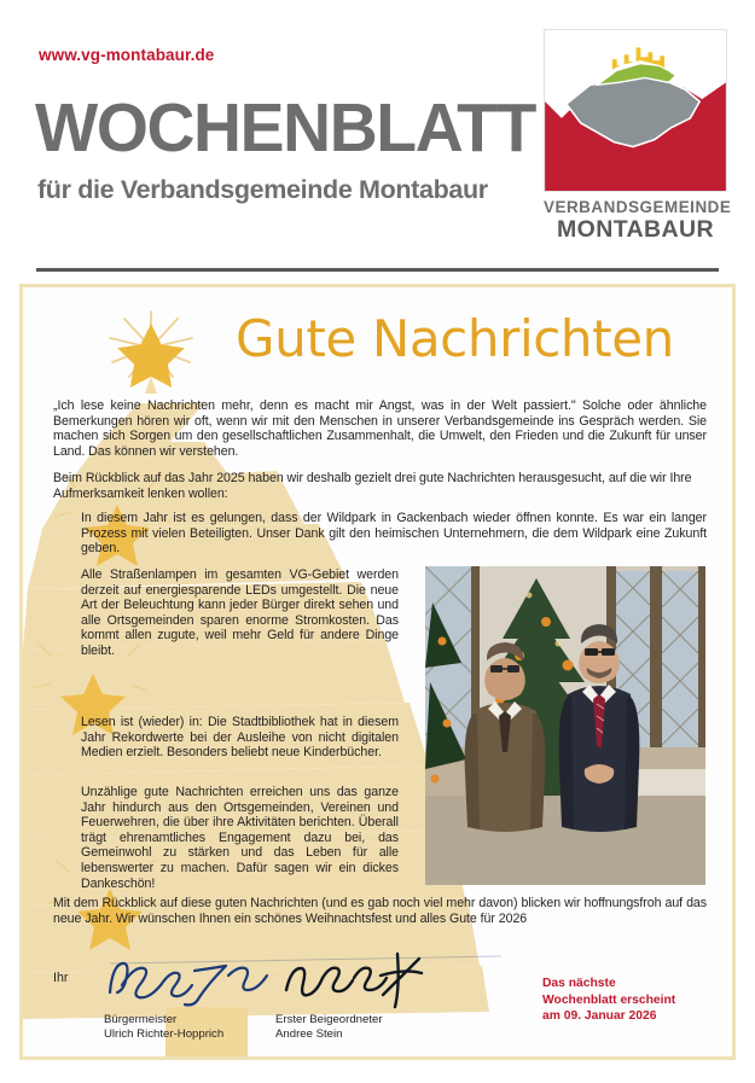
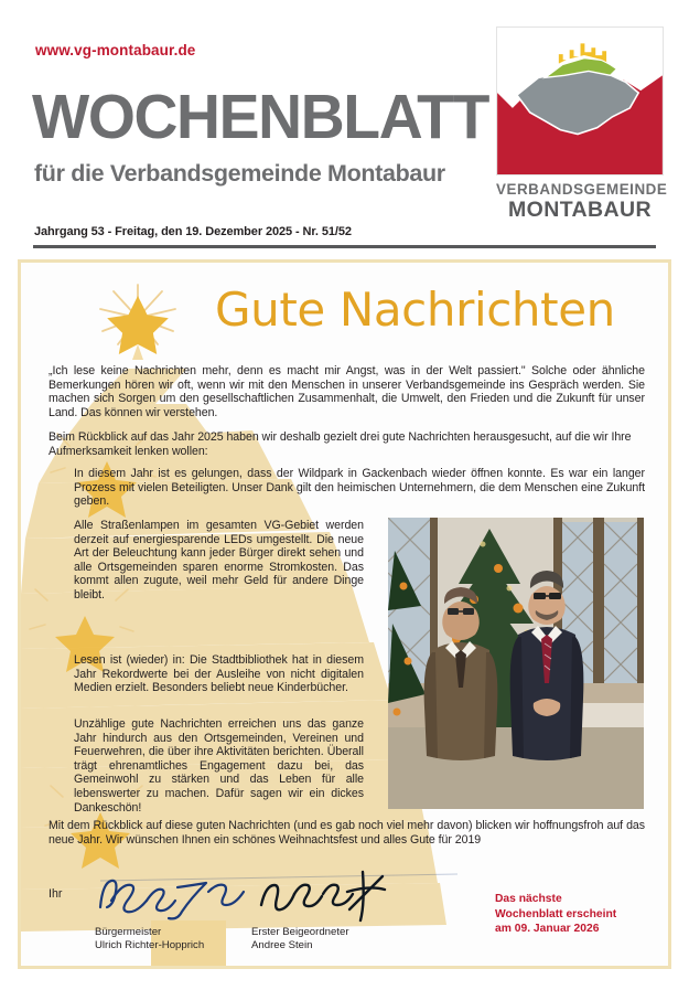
  www.vg-montabaur.de
  WOCHENBLATT
  für die Verbandsgemeinde Montabaur
+ Jahrgang 53 - Freitag, den 19. Dezember 2025 - Nr. 51/52
  VERBANDSGEMEINDE
  MONTABAUR
  Gute Nachrichten
  „Ich lese keine Nachrichten mehr, denn es macht mir Angst, was in der Welt passiert." Solche oder ähnliche Bemerkungen hören wir oft, wenn wir mit den Menschen in unserer Verbandsgemeinde ins Gespräch werden. Sie machen sich Sorgen um den gesellschaftlichen Zusammenhalt, die Umwelt, den Frieden und die Zukunft für unser Land. Das können wir verstehen.
  Beim Rückblick auf das Jahr 2025 haben wir deshalb gezielt drei gute Nachrichten herausgesucht, auf die wir Ihre Aufmerksamkeit lenken wollen:
- In diesem Jahr ist es gelungen, dass der Wildpark in Gackenbach wieder öffnen konnte. Es war ein langer Prozess mit vielen Beteiligten. Unser Dank gilt den heimischen Unternehmern, die dem Wildpark eine Zukunft geben.
+ In diesem Jahr ist es gelungen, dass der Wildpark in Gackenbach wieder öffnen konnte. Es war ein langer Prozess mit vielen Beteiligten. Unser Dank gilt den heimischen Unternehmern, die dem Menschen eine Zukunft geben.
  Alle Straßenlampen im gesamten VG-Gebiet werden derzeit auf energiesparende LEDs umgestellt. Die neue Art der Beleuchtung kann jeder Bürger direkt sehen und alle Ortsgemeinden sparen enorme Stromkosten. Das kommt allen zugute, weil mehr Geld für andere Dinge bleibt.
  Lesen ist (wieder) in: Die Stadtbibliothek hat in diesem Jahr Rekordwerte bei der Ausleihe von nicht digitalen Medien erzielt. Besonders beliebt neue Kinderbücher.
  Unzählige gute Nachrichten erreichen uns das ganze Jahr hindurch aus den Ortsgemeinden, Vereinen und Feuerwehren, die über ihre Aktivitäten berichten. Überall trägt ehrenamtliches Engagement dazu bei, das Gemeinwohl zu stärken und das Leben für alle lebenswerter zu machen. Dafür sagen wir ein dickes Dankeschön!
- Mit dem Rückblick auf diese guten Nachrichten (und es gab noch viel mehr davon) blicken wir hoffnungsfroh auf das neue Jahr. Wir wünschen Ihnen ein schönes Weihnachtsfest und alles Gute für 2026
+ Mit dem Rückblick auf diese guten Nachrichten (und es gab noch viel mehr davon) blicken wir hoffnungsfroh auf das neue Jahr. Wir wünschen Ihnen ein schönes Weihnachtsfest und alles Gute für 2019
  Ihr
  Bürgermeister
  Ulrich Richter-Hopprich
  Erster Beigeordneter
  Andree Stein
  Das nächste
  Wochenblatt erscheint
  am 09. Januar 2026
